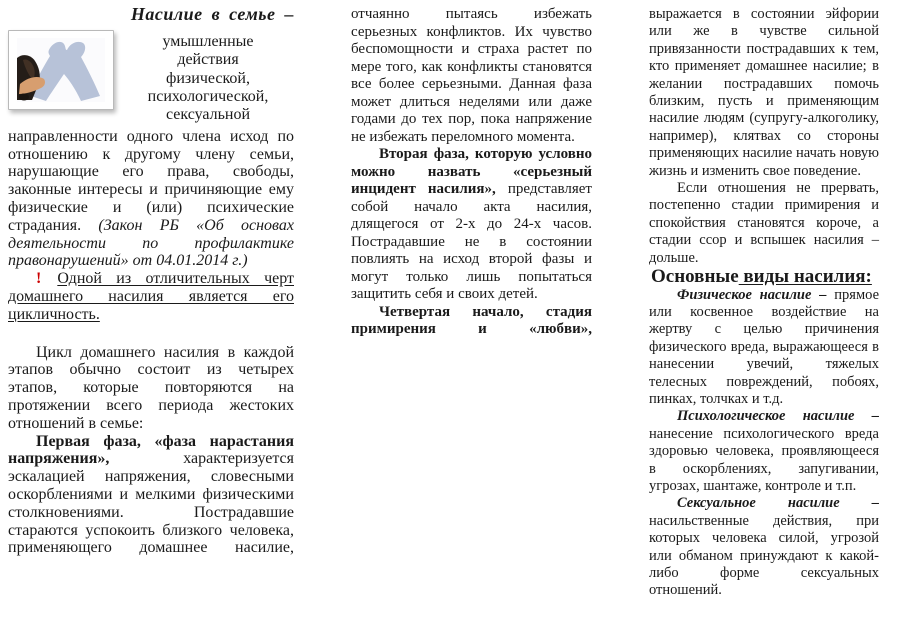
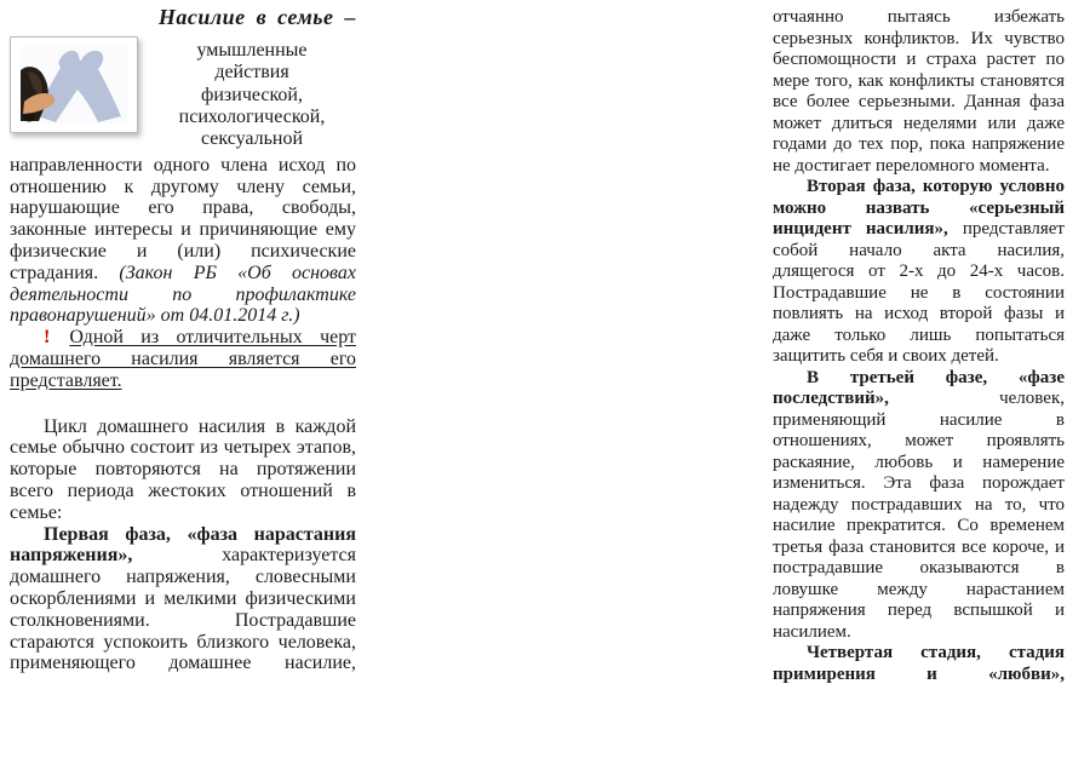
  Насилие в семье –
  умышленные
  действия
  физической,
  психологической,
  сексуальной
  направленности одного члена исход по отношению к другому члену семьи, нарушающие его права, свободы, законные интересы и причиняющие ему физические и (или) психические страдания. (Закон РБ «Об основах деятельности по профилактике правонарушений» от 04.01.2014 г.)
- ! Одной из отличительных черт домашнего насилия является его цикличность.
+ ! Одной из отличительных черт домашнего насилия является его представляет.
- Цикл домашнего насилия в каждой этапов обычно состоит из четырех этапов, которые повторяются на протяжении всего периода жестоких отношений в семье:
+ Цикл домашнего насилия в каждой семье обычно состоит из четырех этапов, которые повторяются на протяжении всего периода жестоких отношений в семье:
- Первая фаза, «фаза нарастания напряжения», характеризуется эскалацией напряжения, словесными оскорблениями и мелкими физическими столкновениями. Пострадавшие стараются успокоить близкого человека, применяющего домашнее насилие,
+ Первая фаза, «фаза нарастания напряжения», характеризуется домашнего напряжения, словесными оскорблениями и мелкими физическими столкновениями. Пострадавшие стараются успокоить близкого человека, применяющего домашнее насилие,
- отчаянно пытаясь избежать серьезных конфликтов. Их чувство беспомощности и страха растет по мере того, как конфликты становятся все более серьезными. Данная фаза может длиться неделями или даже годами до тех пор, пока напряжение не избежать переломного момента.
+ отчаянно пытаясь избежать серьезных конфликтов. Их чувство беспомощности и страха растет по мере того, как конфликты становятся все более серьезными. Данная фаза может длиться неделями или даже годами до тех пор, пока напряжение не достигает переломного момента.
- Вторая фаза, которую условно можно назвать «серьезный инцидент насилия», представляет собой начало акта насилия, длящегося от 2-х до 24-х часов. Пострадавшие не в состоянии повлиять на исход второй фазы и могут только лишь попытаться защитить себя и своих детей.
+ Вторая фаза, которую условно можно назвать «серьезный инцидент насилия», представляет собой начало акта насилия, длящегося от 2-х до 24-х часов. Пострадавшие не в состоянии повлиять на исход второй фазы и даже только лишь попытаться защитить себя и своих детей.
+ В третьей фазе, «фазе последствий», человек, применяющий насилие в отношениях, может проявлять раскаяние, любовь и намерение измениться. Эта фаза порождает надежду пострадавших на то, что насилие прекратится. Со временем третья фаза становится все короче, и пострадавшие оказываются в ловушке между нарастанием напряжения перед вспышкой и насилием.
- Четвертая начало, стадия примирения и «любви»,
+ Четвертая стадия, стадия примирения и «любви»,
- выражается в состоянии эйфории или же в чувстве сильной привязанности пострадавших к тем, кто применяет домашнее насилие; в желании пострадавших помочь близким, пусть и применяющим насилие людям (супругу-алкоголику, например), клятвах со стороны применяющих насилие начать новую жизнь и изменить свое поведение.
- Если отношения не прервать, постепенно стадии примирения и спокойствия становятся короче, а стадии ссор и вспышек насилия – дольше.
- Основные виды насилия:
- Физическое насилие – прямое или косвенное воздействие на жертву с целью причинения физического вреда, выражающееся в нанесении увечий, тяжелых телесных повреждений, побоях, пинках, толчках и т.д.
- Психологическое насилие – нанесение психологического вреда здоровью человека, проявляющееся в оскорблениях, запугивании, угрозах, шантаже, контроле и т.п.
- Сексуальное насилие – насильственные действия, при которых человека силой, угрозой или обманом принуждают к какой-либо форме сексуальных отношений.
